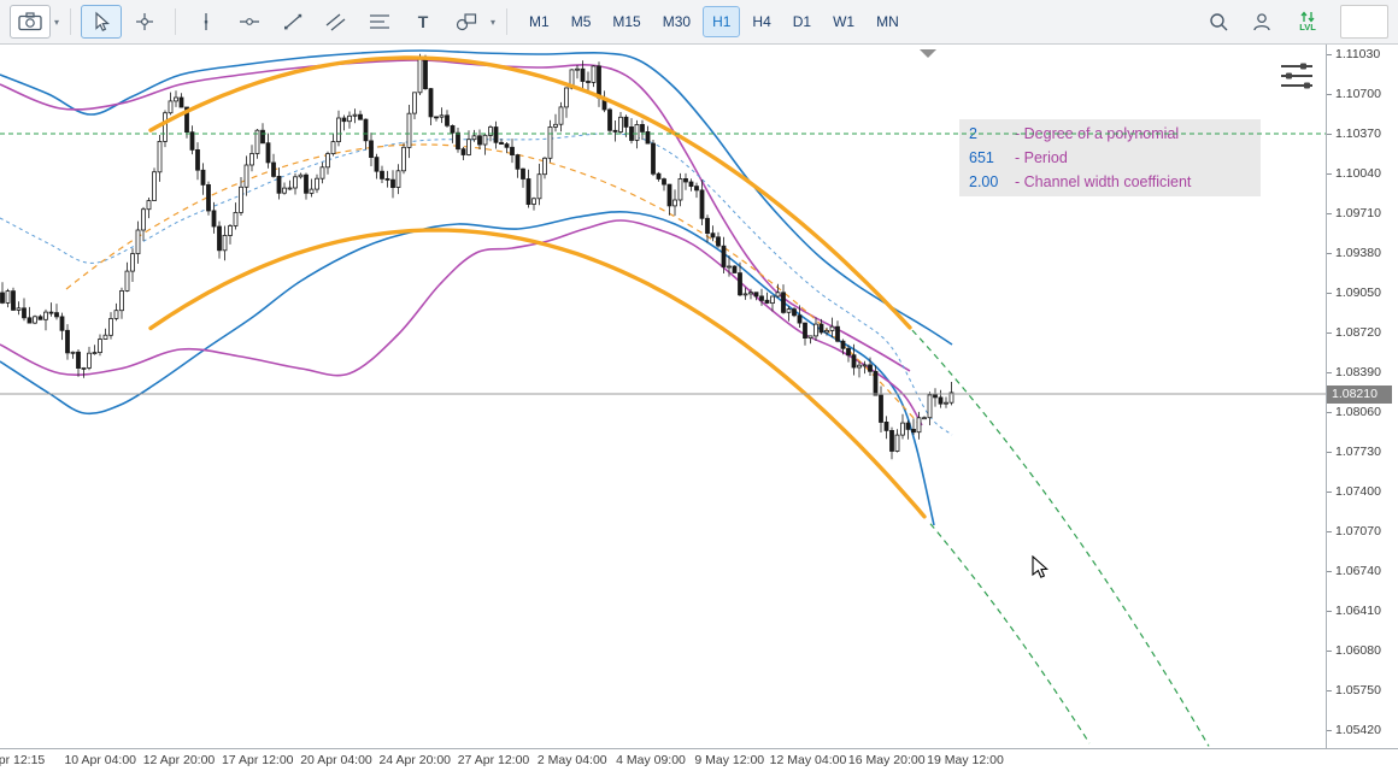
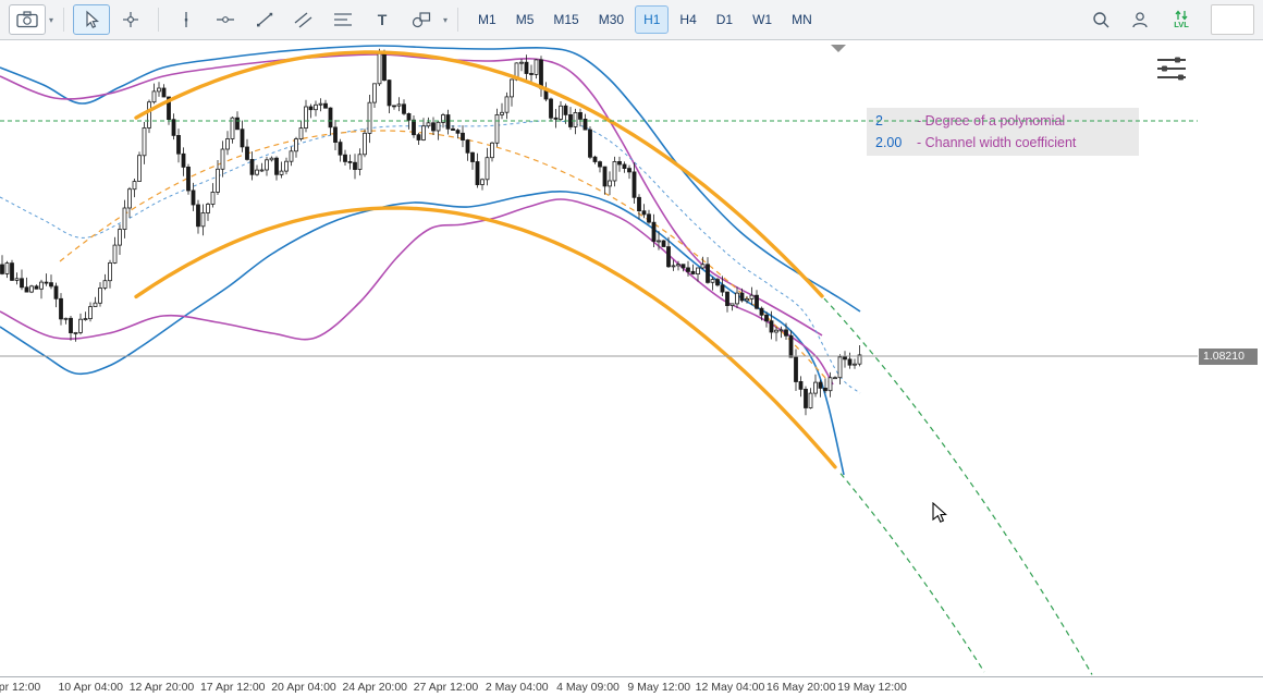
  ▾
  T
  ▾
  M1
  M5
  M15
  M30
  H1
  H4
  D1
  W1
  MN
  LVL
- 651 - Period
  2.00 - Channel width coefficient
- 1.11030
- 1.10700
- 1.10370
- 1.10040
- 1.09710
- 1.09380
- 1.09050
- 1.08720
- 1.08390
- 1.08060
- 1.07730
- 1.07400
- 1.07070
- 1.06740
- 1.06410
- 1.06080
- 1.05750
- 1.05420
  1.08210
- pr 12:15
+ pr 12:00
  10 Apr 04:00
  12 Apr 20:00
  17 Apr 12:00
  20 Apr 04:00
  24 Apr 20:00
  27 Apr 12:00
  2 May 04:00
  4 May 09:00
  9 May 12:00
  12 May 04:00
  16 May 20:00
  19 May 12:00
